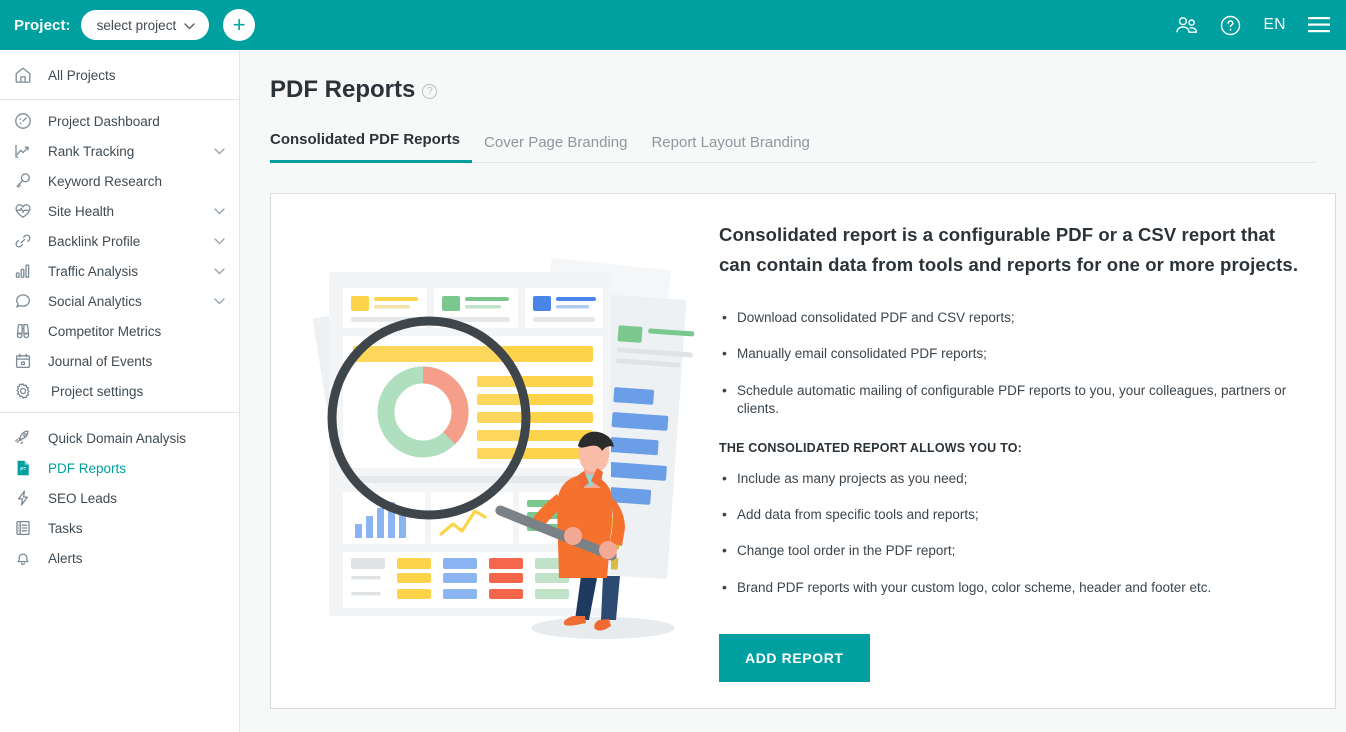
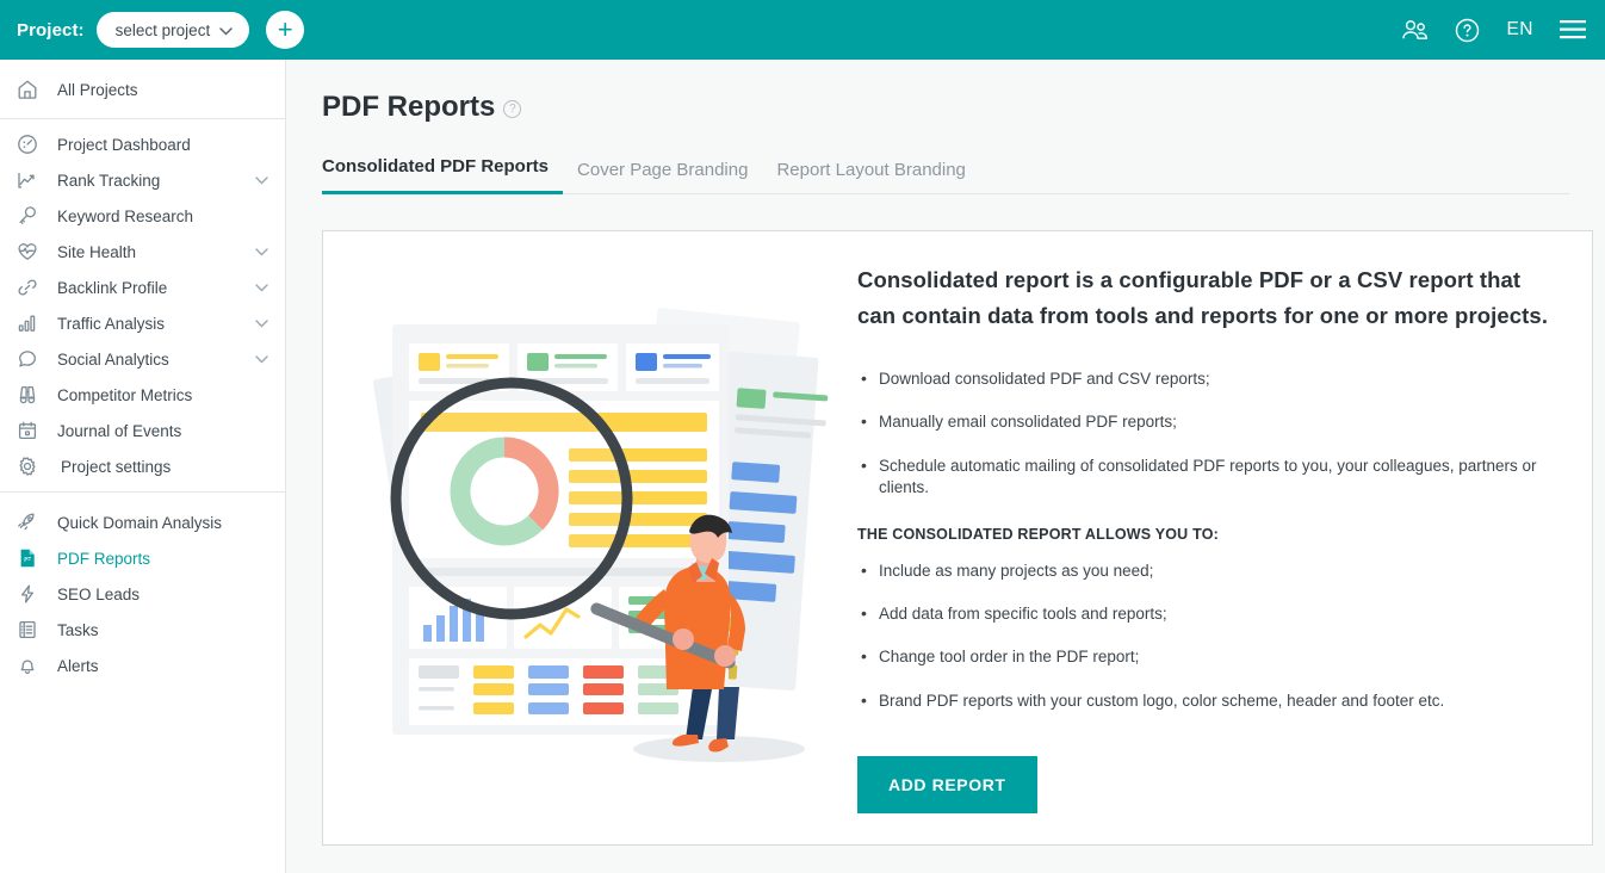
  Project:
  select project
  +
  EN
  All Projects
  Project Dashboard
  Rank Tracking
  Keyword Research
  Site Health
  Backlink Profile
  Traffic Analysis
  Social Analytics
  Competitor Metrics
  Journal of Events
  Project settings
  Quick Domain Analysis
  PDF Reports
  SEO Leads
  Tasks
  Alerts
  PDF Reports
  ?
  Consolidated PDF Reports
  Cover Page Branding
  Report Layout Branding
  Consolidated report is a configurable PDF or a CSV report that can contain data from tools and reports for one or more projects.
  Download consolidated PDF and CSV reports;
  Manually email consolidated PDF reports;
- Schedule automatic mailing of configurable PDF reports to you, your colleagues, partners or clients.
+ Schedule automatic mailing of consolidated PDF reports to you, your colleagues, partners or clients.
  THE CONSOLIDATED REPORT ALLOWS YOU TO:
  Include as many projects as you need;
  Add data from specific tools and reports;
  Change tool order in the PDF report;
  Brand PDF reports with your custom logo, color scheme, header and footer etc.
  ADD REPORT
